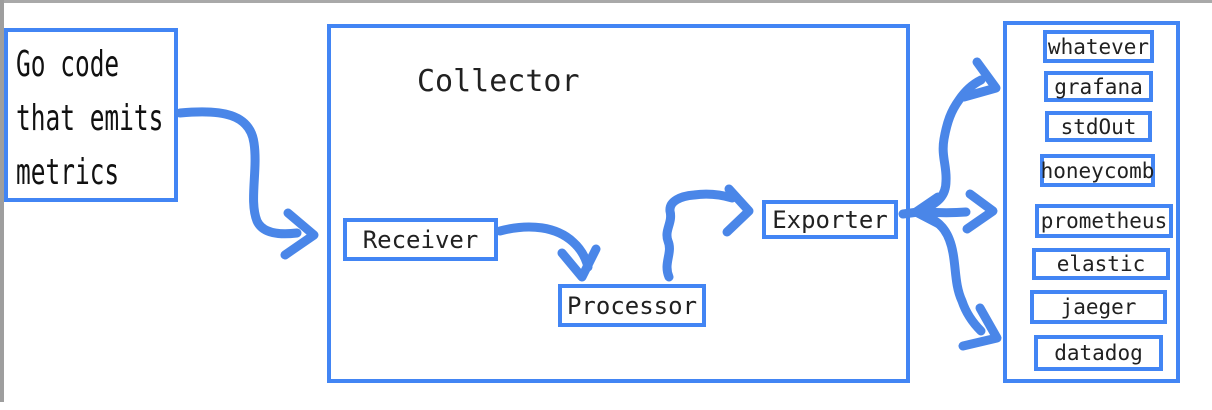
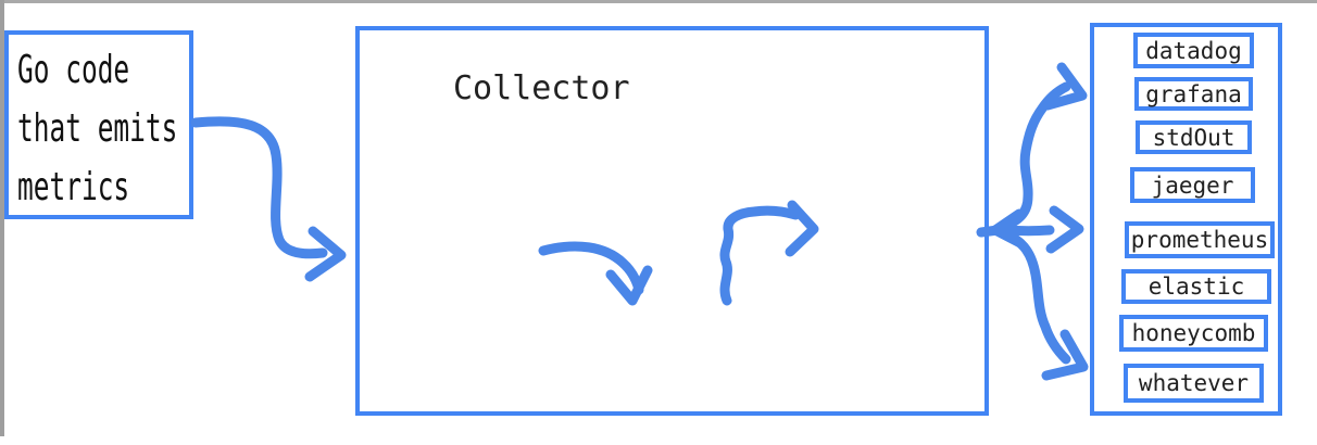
  Go code
  that emits
  metrics
  Collector
- Receiver
- Processor
- Exporter
- whatever
+ datadog
  grafana
  stdOut
- honeycomb
+ jaeger
  prometheus
  elastic
- jaeger
+ honeycomb
- datadog
+ whatever
